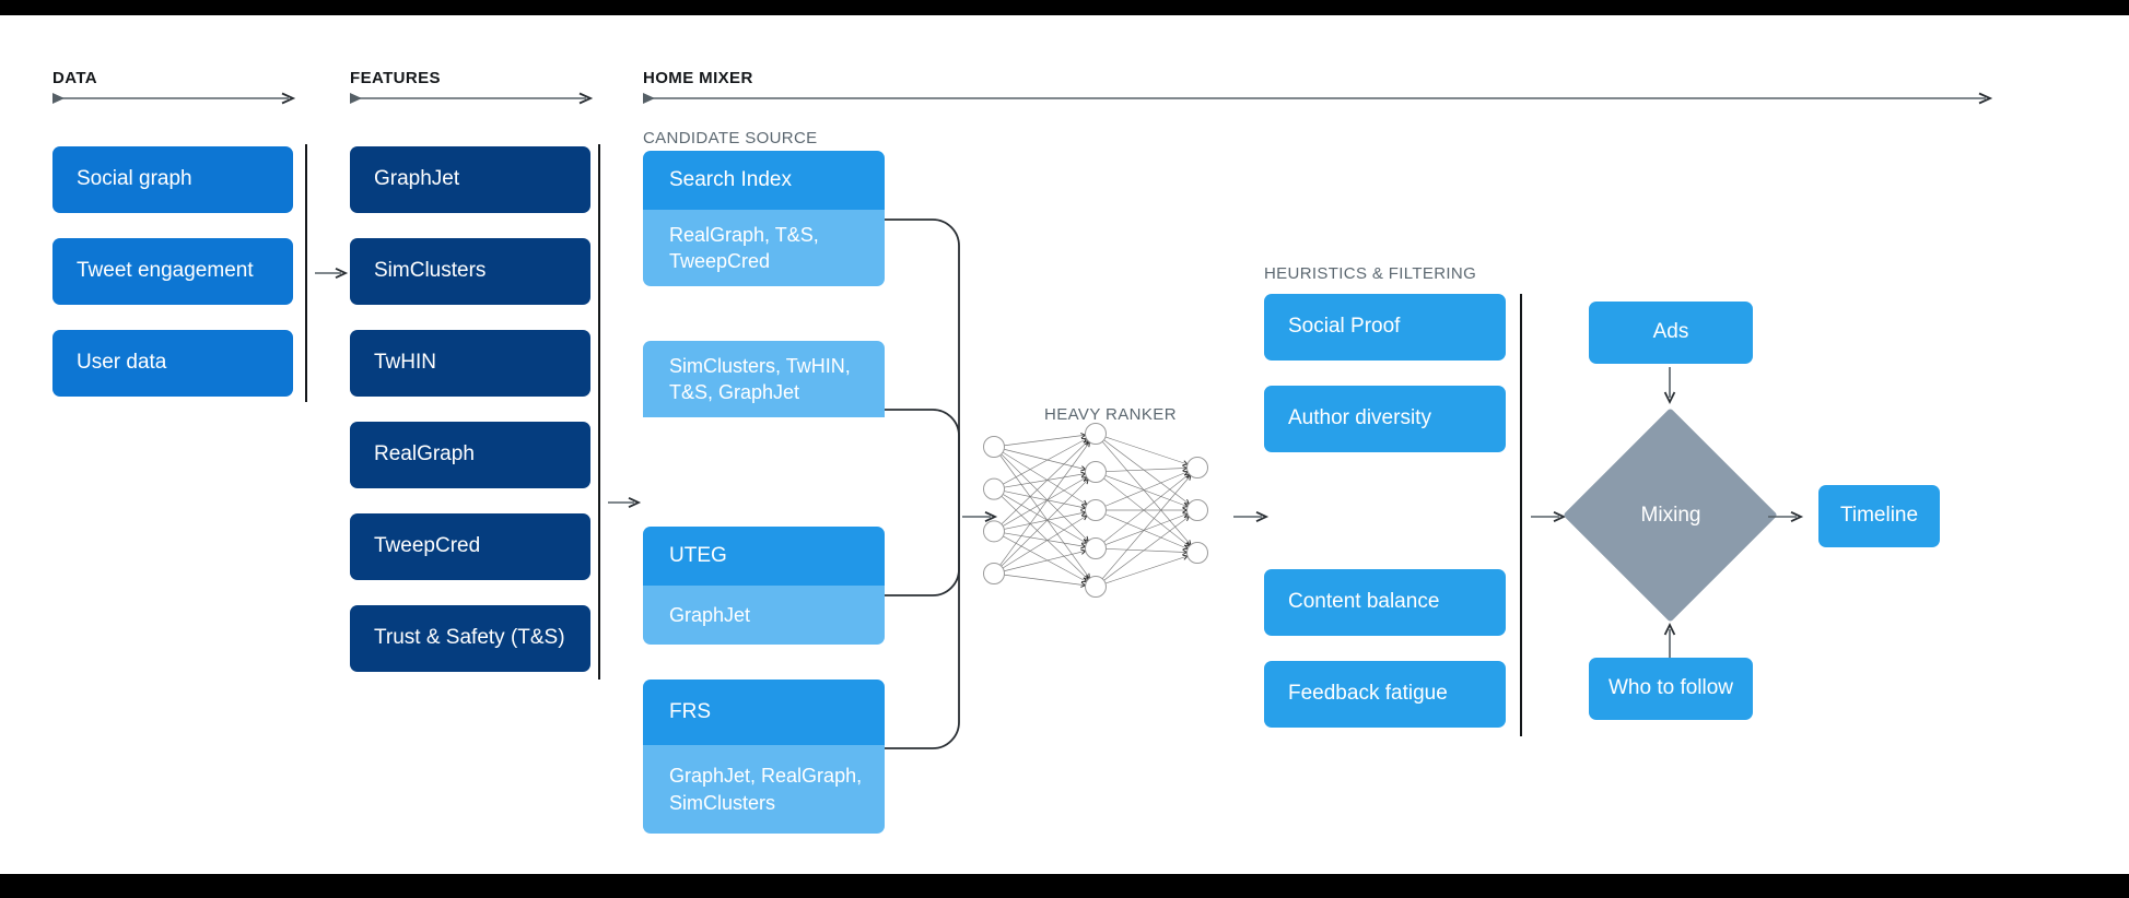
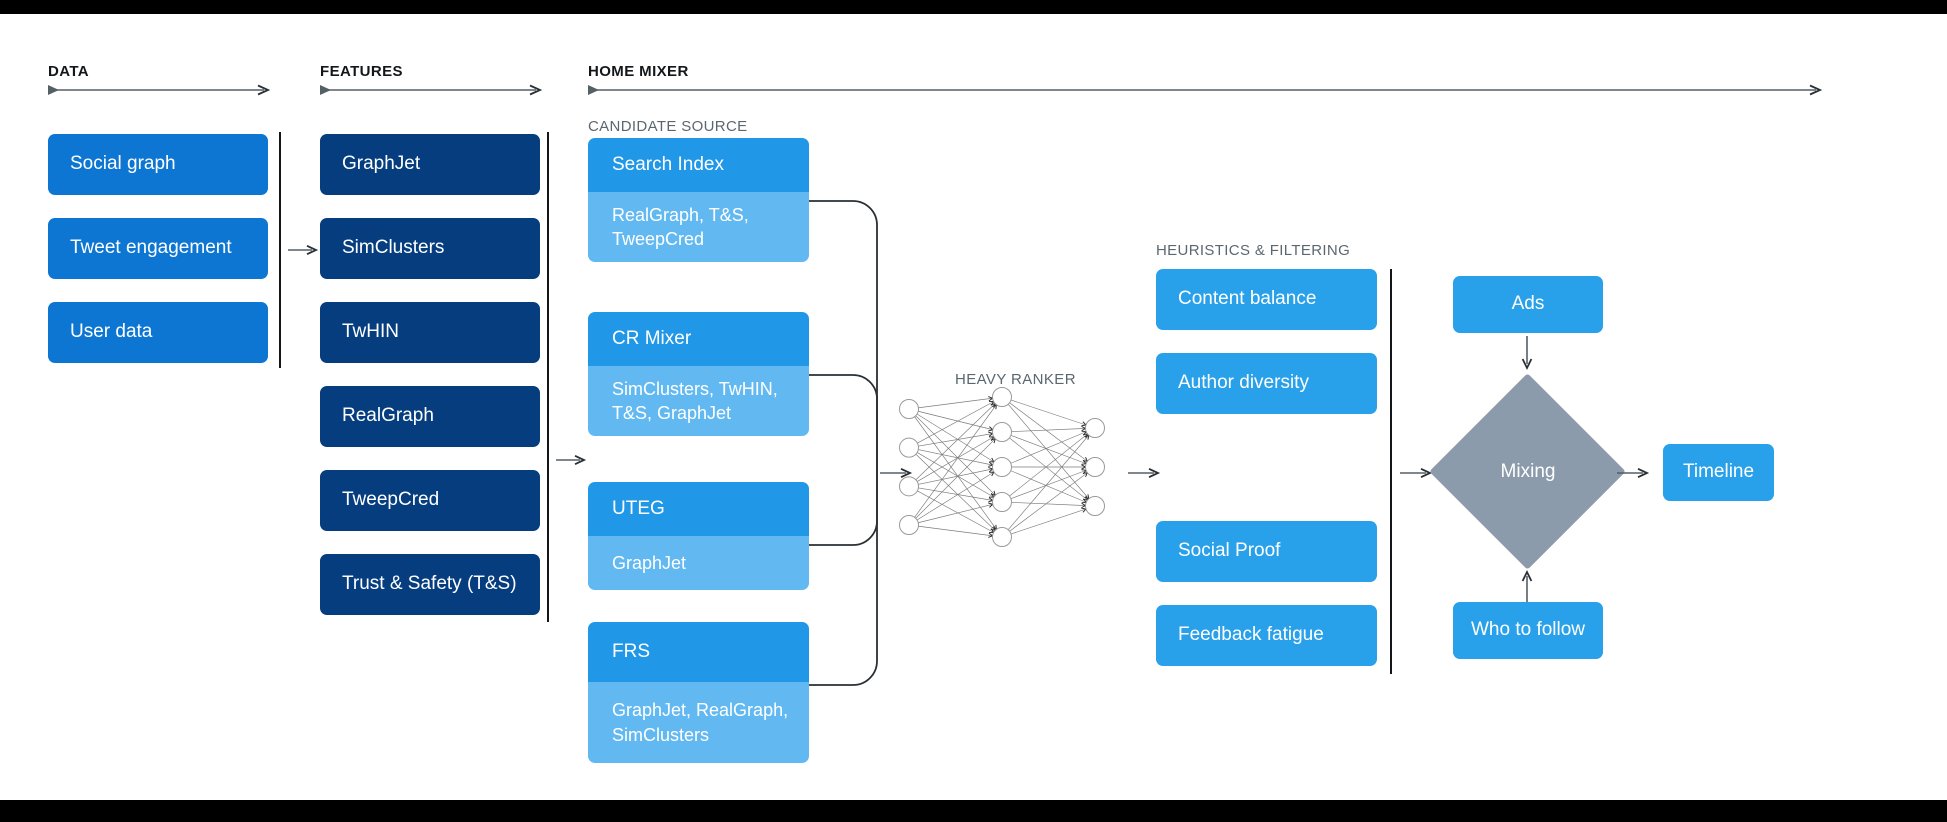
  DATA
  FEATURES
  HOME MIXER
  CANDIDATE SOURCE
  HEAVY RANKER
  HEURISTICS & FILTERING
  Social graph
  Tweet engagement
  User data
  GraphJet
  SimClusters
  TwHIN
  RealGraph
  TweepCred
  Trust & Safety (T&S)
  Search Index
  RealGraph, T&S,
  TweepCred
+ CR Mixer
  SimClusters, TwHIN,
  T&S, GraphJet
  UTEG
  GraphJet
  FRS
  GraphJet, RealGraph,
  SimClusters
- Social Proof
+ Content balance
  Author diversity
- Content balance
+ Social Proof
  Feedback fatigue
  Ads
  Mixing
  Who to follow
  Timeline
